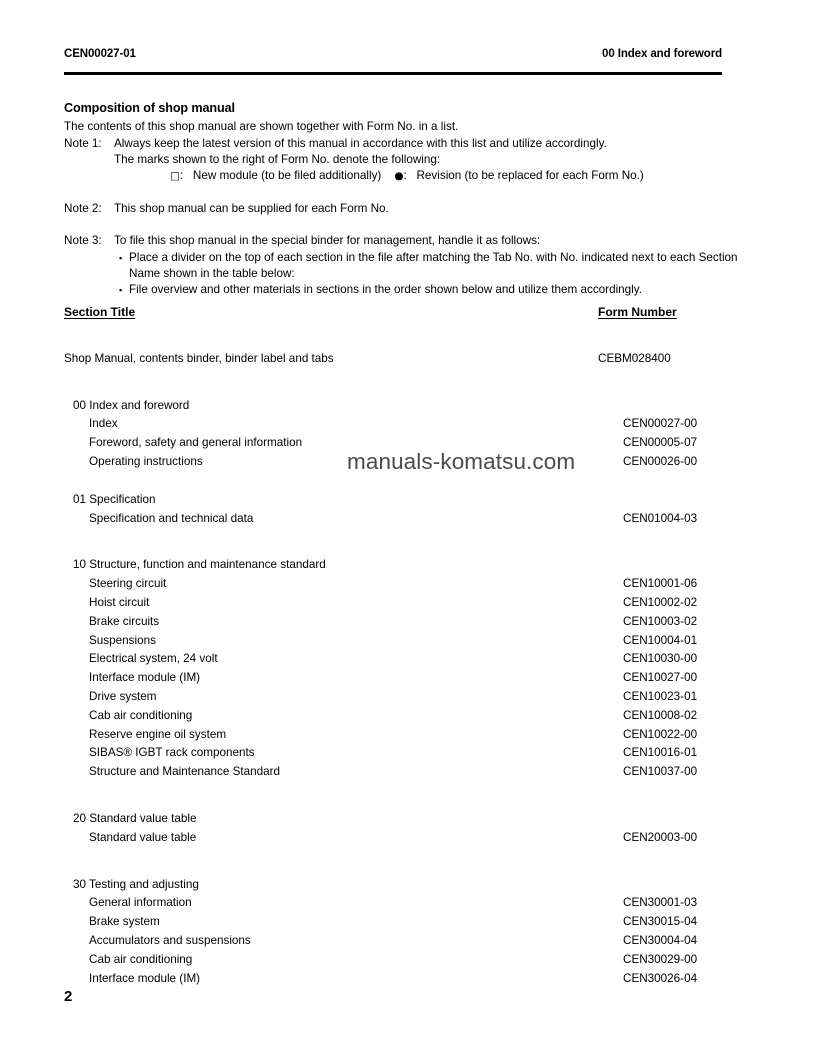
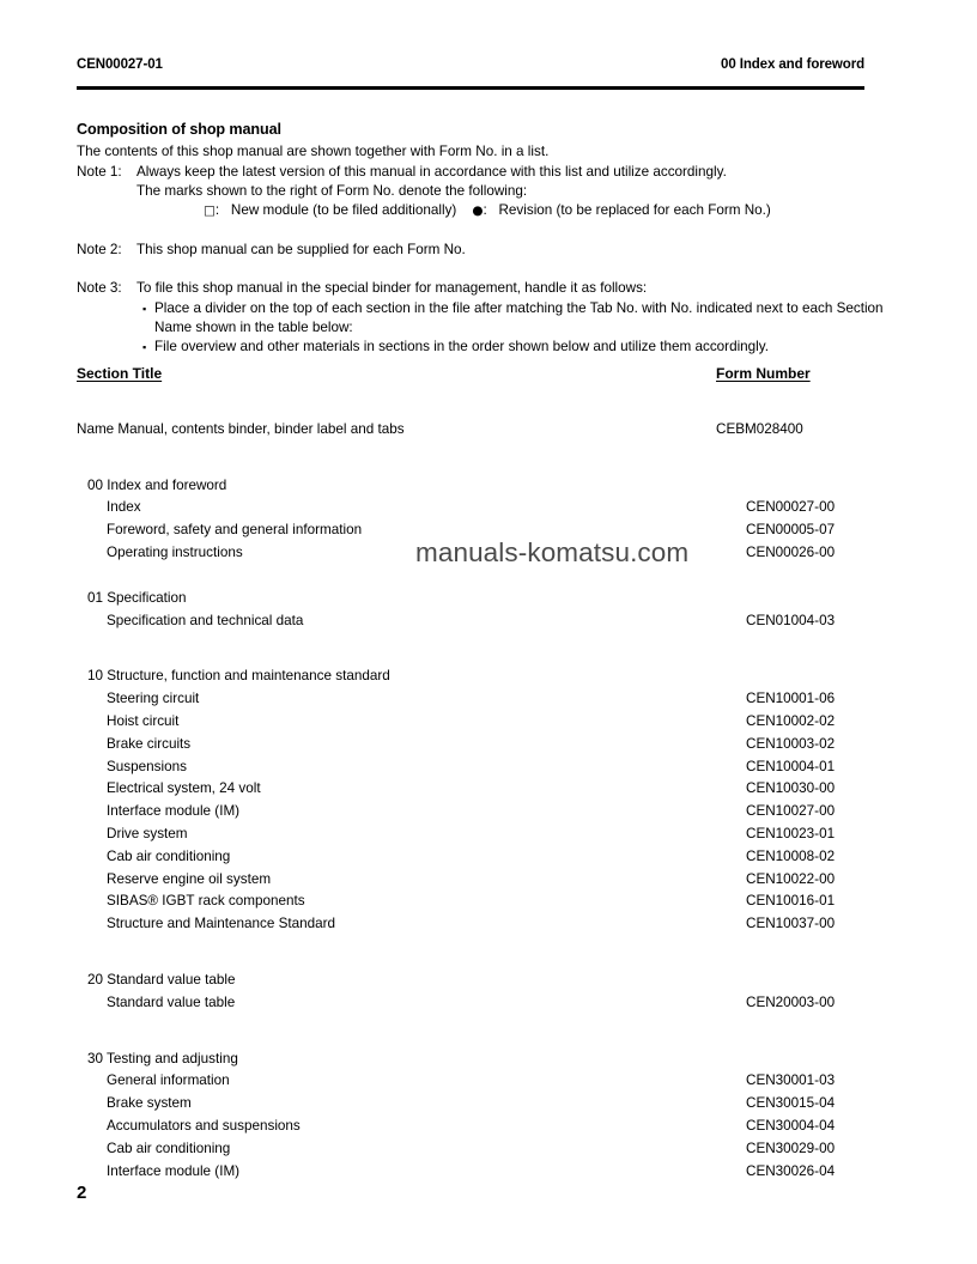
  CEN00027-01
  00 Index and foreword
  Composition of shop manual
  The contents of this shop manual are shown together with Form No. in a list.
  Note 1:
  Always keep the latest version of this manual in accordance with this list and utilize accordingly.
  The marks shown to the right of Form No. denote the following:
  □: New module (to be filed additionally) ●: Revision (to be replaced for each Form No.)
  Note 2:
  This shop manual can be supplied for each Form No.
  Note 3:
  To file this shop manual in the special binder for management, handle it as follows:
  ▪
  Place a divider on the top of each section in the file after matching the Tab No. with No. indicated next to each Section Name shown in the table below:
  ▪
  File overview and other materials in sections in the order shown below and utilize them accordingly.
  Section Title
  Form Number
- Shop Manual, contents binder, binder label and tabs
+ Name Manual, contents binder, binder label and tabs
  CEBM028400
  00 Index and foreword
  Index
  CEN00027-00
  Foreword, safety and general information
  CEN00005-07
  Operating instructions
  CEN00026-00
  01 Specification
  Specification and technical data
  CEN01004-03
  10 Structure, function and maintenance standard
  Steering circuit
  CEN10001-06
  Hoist circuit
  CEN10002-02
  Brake circuits
  CEN10003-02
  Suspensions
  CEN10004-01
  Electrical system, 24 volt
  CEN10030-00
  Interface module (IM)
  CEN10027-00
  Drive system
  CEN10023-01
  Cab air conditioning
  CEN10008-02
  Reserve engine oil system
  CEN10022-00
  SIBAS® IGBT rack components
  CEN10016-01
  Structure and Maintenance Standard
  CEN10037-00
  20 Standard value table
  Standard value table
  CEN20003-00
  30 Testing and adjusting
  General information
  CEN30001-03
  Brake system
  CEN30015-04
  Accumulators and suspensions
  CEN30004-04
  Cab air conditioning
  CEN30029-00
  Interface module (IM)
  CEN30026-04
  manuals-komatsu.com
  2
